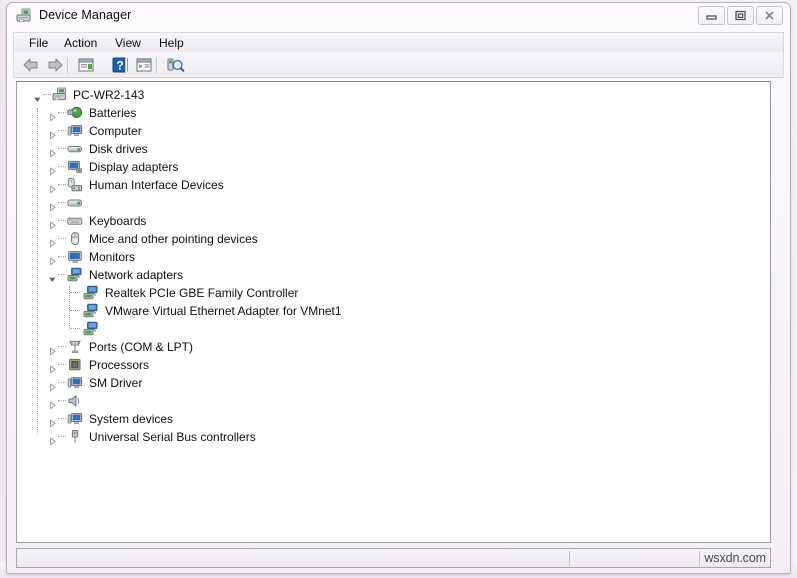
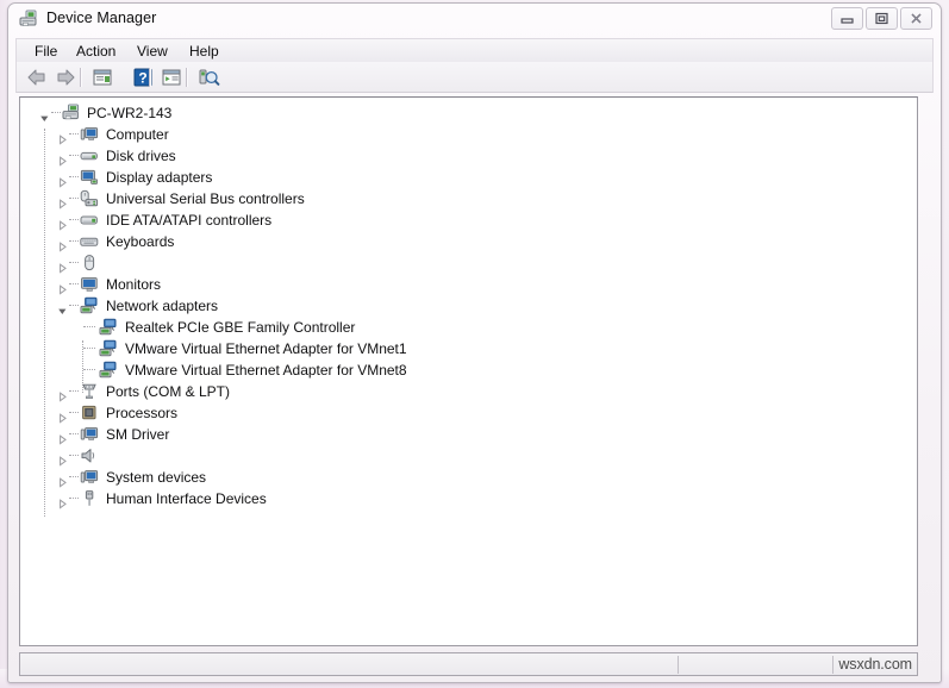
  Device Manager
  File
  Action
  View
  Help
  ?
  PC-WR2-143
- Batteries
  Computer
  Disk drives
  Display adapters
- Human Interface Devices
+ Universal Serial Bus controllers
+ IDE ATA/ATAPI controllers
  Keyboards
- Mice and other pointing devices
  Monitors
  Network adapters
  Realtek PCIe GBE Family Controller
  VMware Virtual Ethernet Adapter for VMnet1
+ VMware Virtual Ethernet Adapter for VMnet8
  Ports (COM & LPT)
  Processors
  SM Driver
  System devices
- Universal Serial Bus controllers
+ Human Interface Devices
  wsxdn.com
